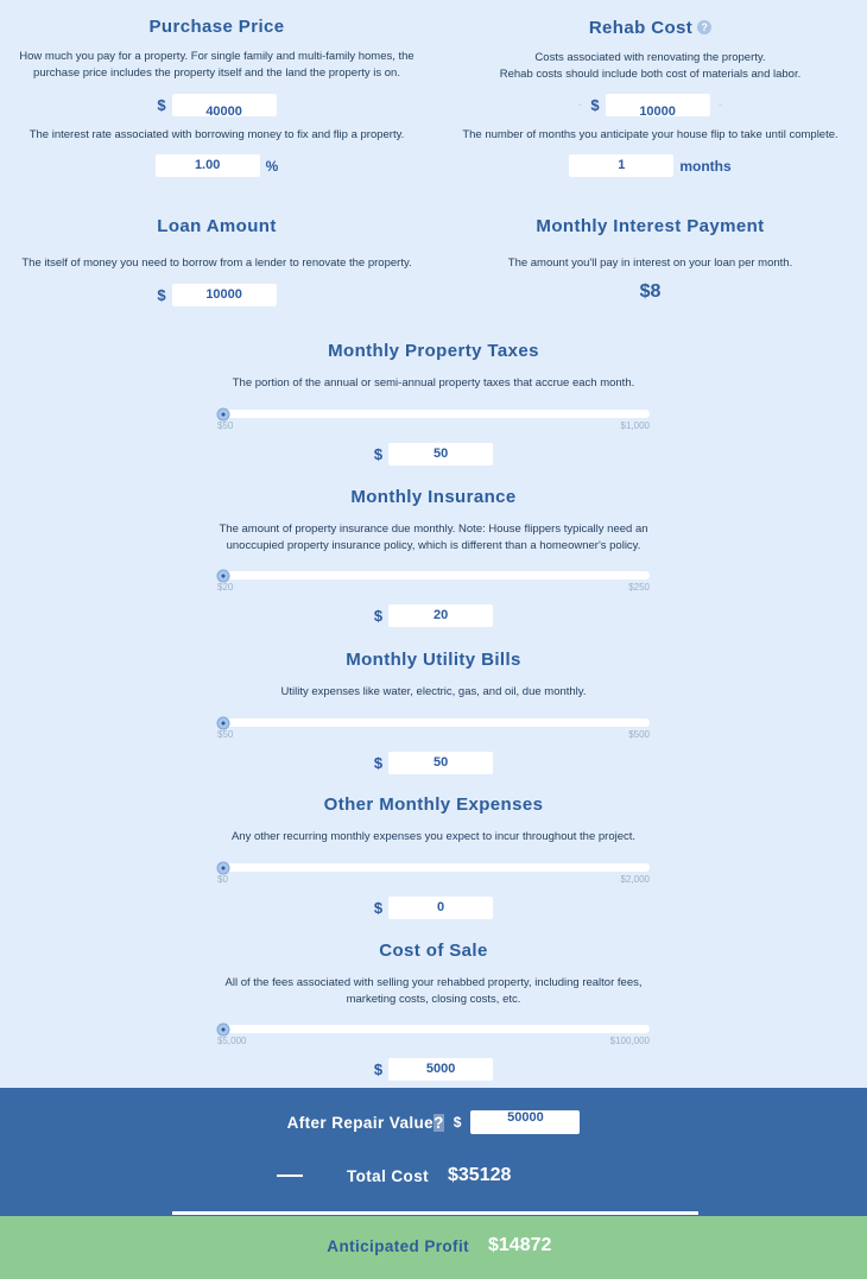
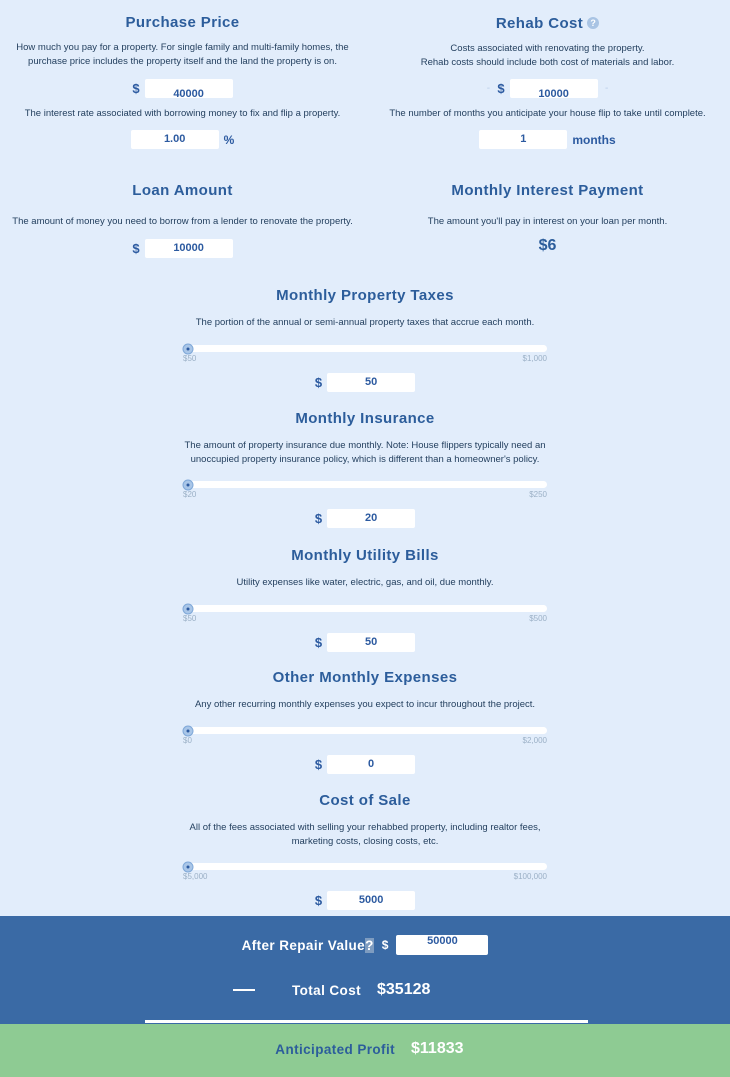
  Purchase Price
  How much you pay for a property. For single family and multi-family homes, the purchase price includes the property itself and the land the property is on.
  $
  40000
  The interest rate associated with borrowing money to fix and flip a property.
  1.00
  %
  Rehab Cost ?
  Costs associated with renovating the property.
  Rehab costs should include both cost of materials and labor.
  $
  10000
  The number of months you anticipate your house flip to take until complete.
  1
  months
  Loan Amount
- The itself of money you need to borrow from a lender to renovate the property.
+ The amount of money you need to borrow from a lender to renovate the property.
  $
  10000
  Monthly Interest Payment
  The amount you'll pay in interest on your loan per month.
- $8
+ $6
  Monthly Property Taxes
  The portion of the annual or semi-annual property taxes that accrue each month.
  $50
  $1,000
  $
  50
  Monthly Insurance
  The amount of property insurance due monthly. Note: House flippers typically need an unoccupied property insurance policy, which is different than a homeowner's policy.
  $20
  $250
  $
  20
  Monthly Utility Bills
  Utility expenses like water, electric, gas, and oil, due monthly.
  $50
  $500
  $
  50
  Other Monthly Expenses
  Any other recurring monthly expenses you expect to incur throughout the project.
  $0
  $2,000
  $
  0
  Cost of Sale
  All of the fees associated with selling your rehabbed property, including realtor fees, marketing costs, closing costs, etc.
  $5,000
  $100,000
  $
  5000
  After Repair Value?
  $
  50000
  Total Cost
  $35128
  Anticipated Profit
- $14872
+ $11833
